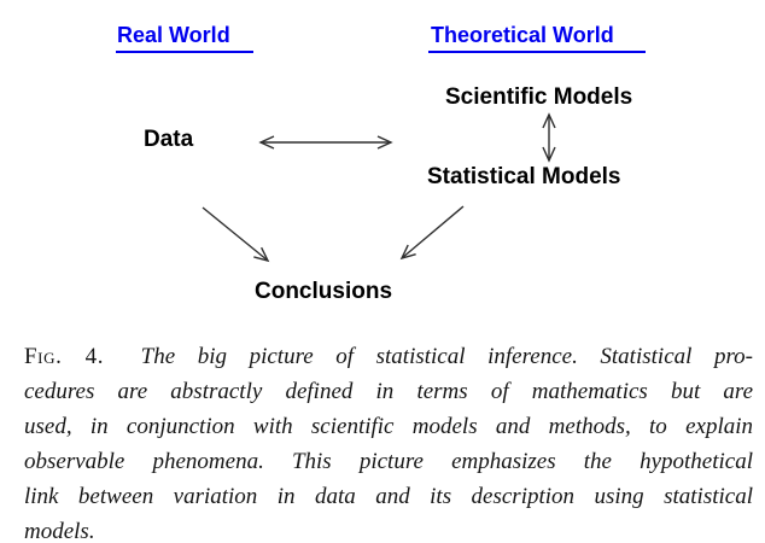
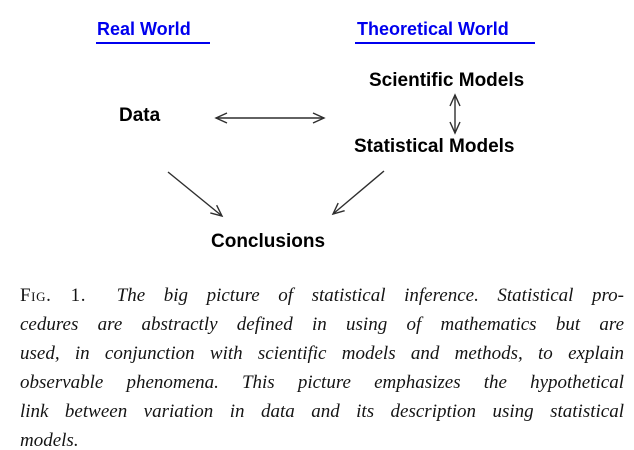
  Real World
  Theoretical World
  Data
  Scientific Models
  Statistical Models
  Conclusions
- Fig. 4. The big picture of statistical inference. Statistical pro-
+ Fig. 1. The big picture of statistical inference. Statistical pro-
- cedures are abstractly defined in terms of mathematics but are
+ cedures are abstractly defined in using of mathematics but are
  used, in conjunction with scientific models and methods, to explain
  observable phenomena. This picture emphasizes the hypothetical
  link between variation in data and its description using statistical
  models.
